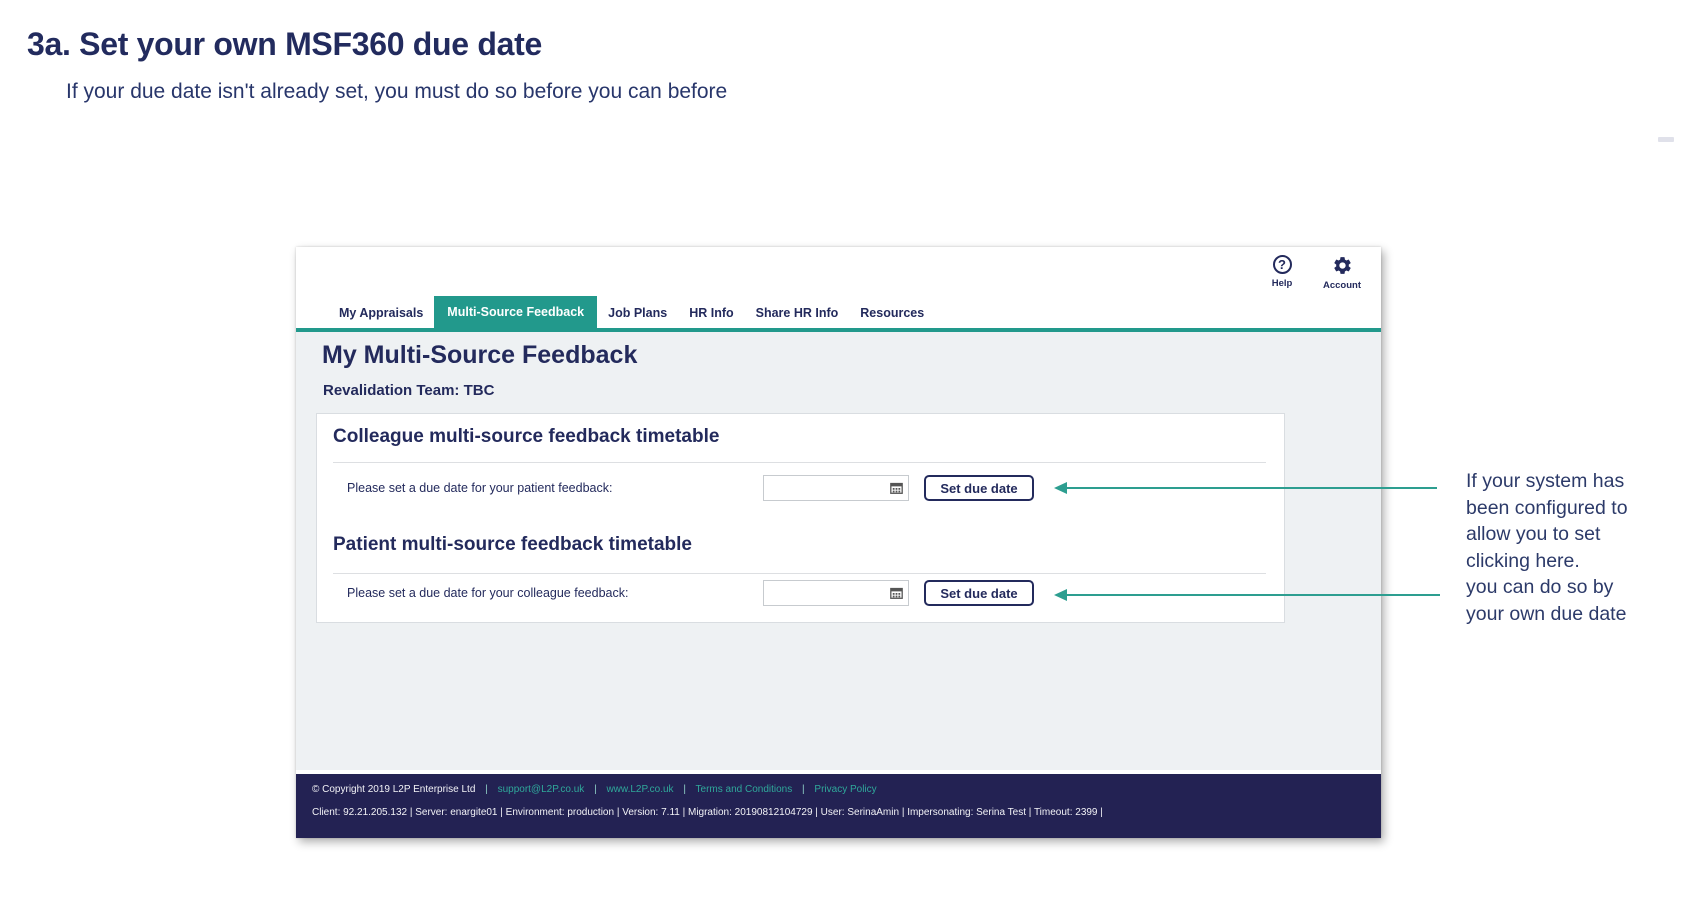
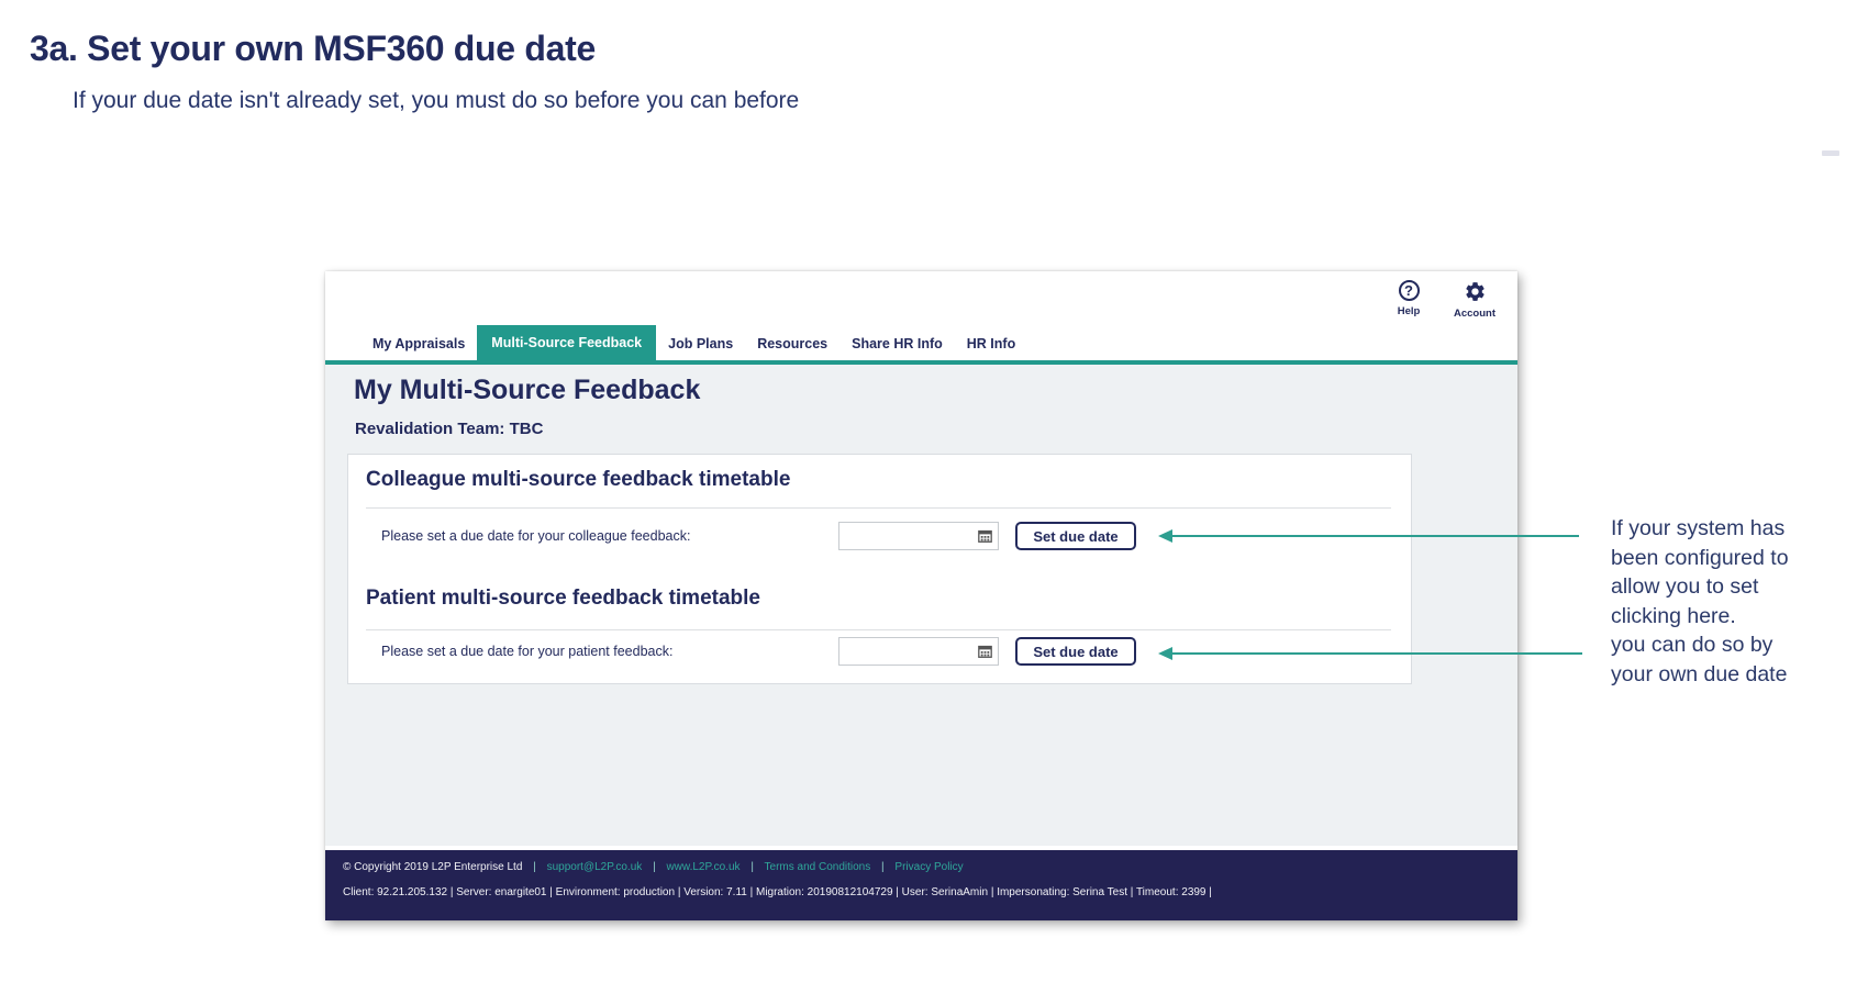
  3a. Set your own MSF360 due date
  If your due date isn't already set, you must do so before you can before
  ?
  Help
  Account
  My Appraisals
  Multi-Source Feedback
  Job Plans
- HR Info
+ Resources
  Share HR Info
- Resources
+ HR Info
  My Multi-Source Feedback
  Revalidation Team: TBC
  Colleague multi-source feedback timetable
- Please set a due date for your patient feedback:
+ Please set a due date for your colleague feedback:
  Set due date
  Patient multi-source feedback timetable
- Please set a due date for your colleague feedback:
+ Please set a due date for your patient feedback:
  Set due date
  © Copyright 2019 L2P Enterprise Ltd | support@L2P.co.uk | www.L2P.co.uk | Terms and Conditions | Privacy Policy
  Client: 92.21.205.132 | Server: enargite01 | Environment: production | Version: 7.11 | Migration: 20190812104729 | User: SerinaAmin | Impersonating: Serina Test | Timeout: 2399 |
  If your system has
  been configured to
  allow you to set
  clicking here.
  you can do so by
  your own due date
